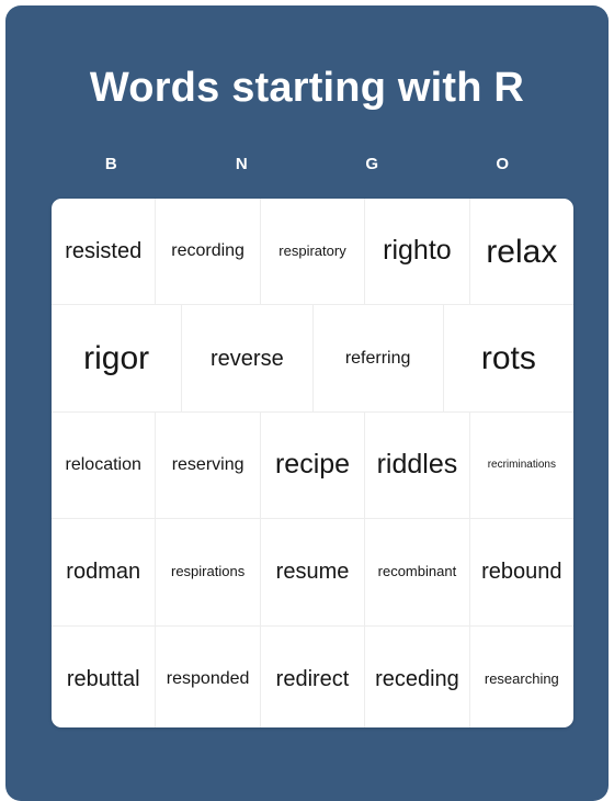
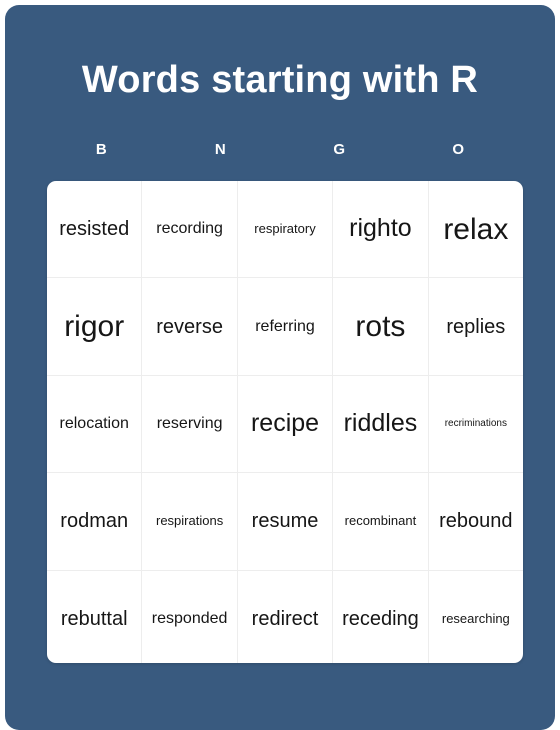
  Words starting with R
  B
  N
  G
  O
  resisted
  recording
  respiratory
  righto
  relax
  rigor
  reverse
  referring
  rots
+ replies
  relocation
  reserving
  recipe
  riddles
  recriminations
  rodman
  respirations
  resume
  recombinant
  rebound
  rebuttal
  responded
  redirect
  receding
  researching
